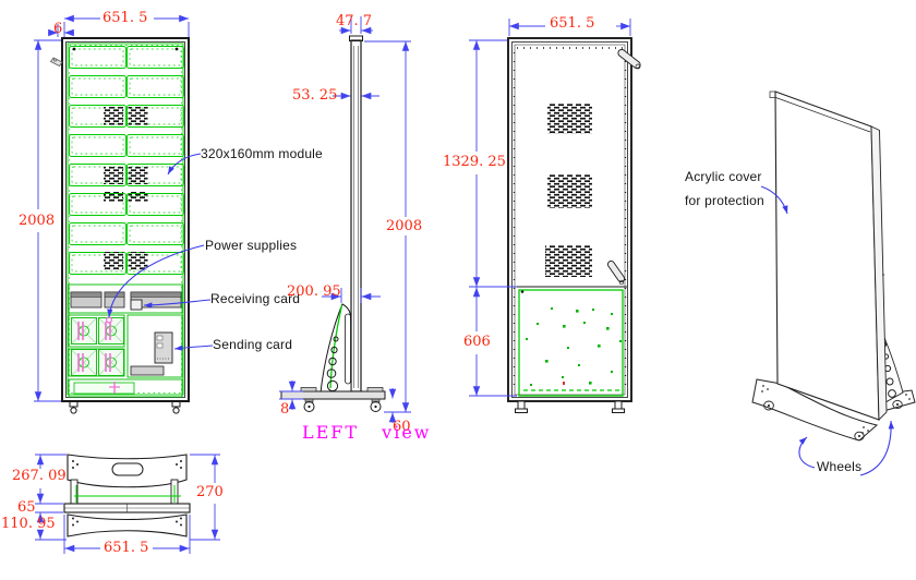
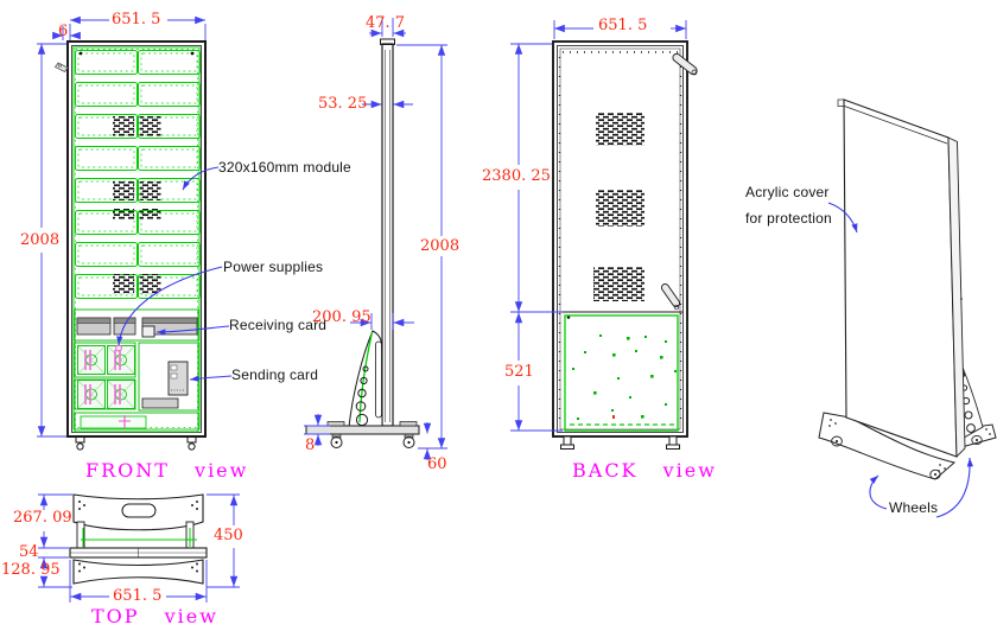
  651. 5
  6
  2008
  320x160mm module
  Power supplies
  Receiving card
  Sending card
+ FRONT view
  47. 7
  53. 25
  2008
  200. 95
  8
  60
- LEFT view
  651. 5
- 1329. 25
+ 2380. 25
- 606
+ 521
+ BACK view
  267. 09
- 65
+ 54
- 110. 95
+ 128. 95
- 270
+ 450
  651. 5
+ TOP view
  Acrylic cover
  for protection
  Wheels
